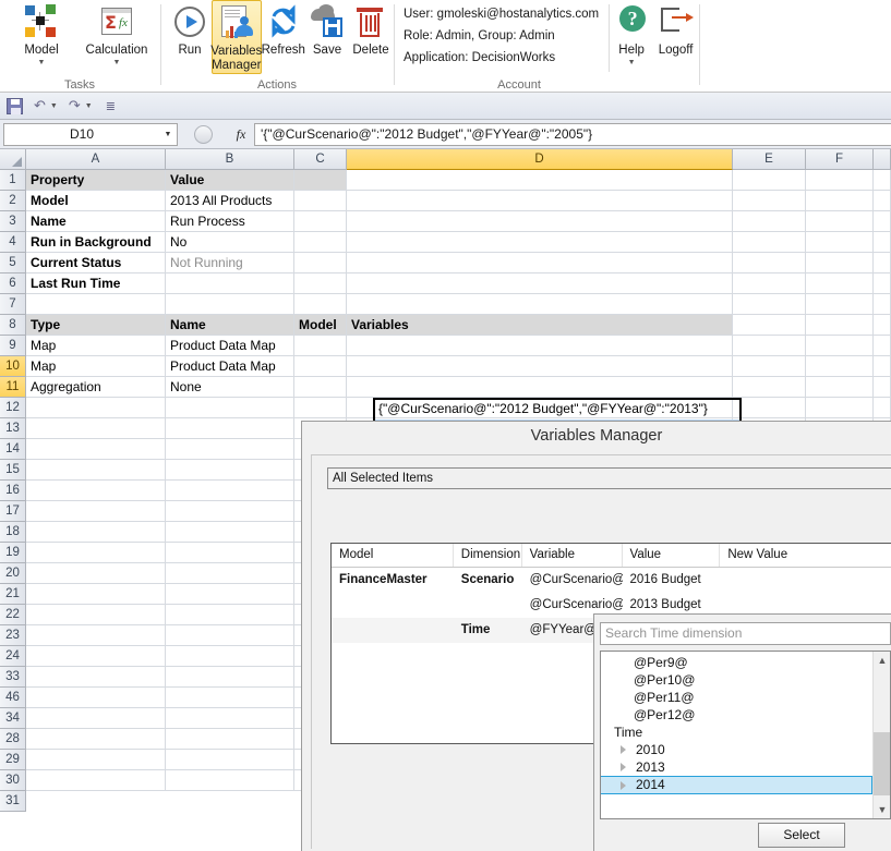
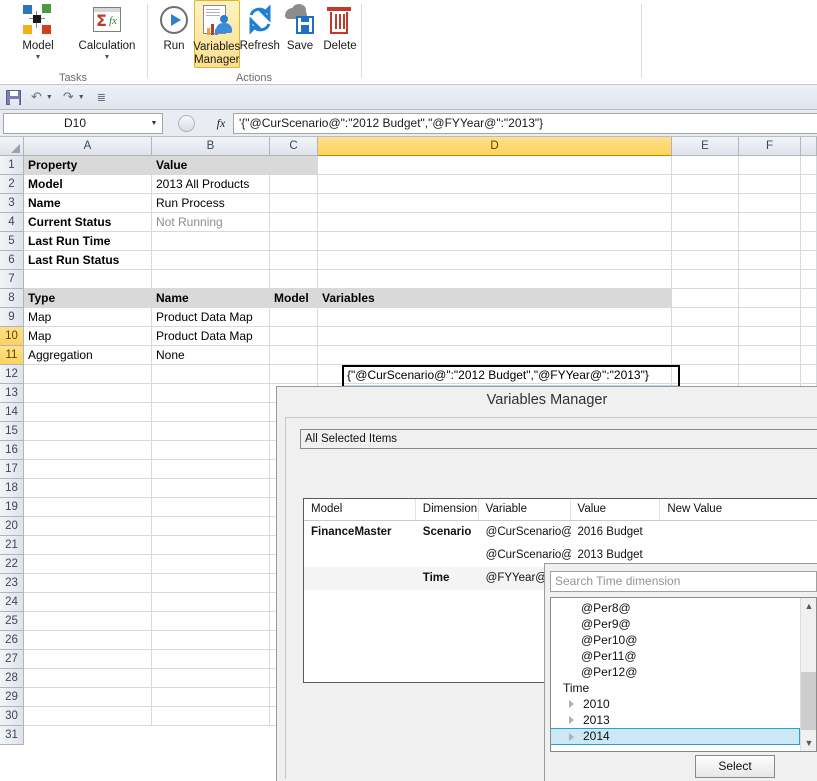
  Model
  Σ
  fx
  Calculation
  Tasks
  Run
  Variables Manager
  Refresh
  Save
  Delete
  Actions
- User: gmoleski@hostanalytics.com
- Role: Admin, Group: Admin
- Application: DecisionWorks
- ?
- Help
- Logoff
- Account
  ↶
  ↷
  ≣
  D10
  fx
- '{"@CurScenario@":"2012 Budget","@FYYear@":"2005"}
+ '{"@CurScenario@":"2012 Budget","@FYYear@":"2013"}
  A
  B
  C
  D
  E
  F
  1
  2
  3
  4
  5
  6
  7
  8
  9
  10
  11
  12
  13
  14
  15
  16
  17
  18
  19
  20
  21
  22
  23
  24
- 33
+ 25
- 46
+ 26
- 34
+ 27
  28
  29
  30
  31
  Property
  Value
  Model
  2013 All Products
  Name
  Run Process
- Run in Background
- No
  Current Status
  Not Running
  Last Run Time
+ Last Run Status
  Type
  Name
  Model
  Variables
  Map
  Product Data Map
  Map
  Product Data Map
  Aggregation
  None
  {"@CurScenario@":"2012 Budget","@FYYear@":"2013"}
  Variables Manager
  All Selected Items
  Model
  Dimension
  Variable
  Value
  New Value
  FinanceMaster
  Scenario
  @CurScenario@
  2016 Budget
  @CurScenario@
  2013 Budget
  Time
  @FYYear@
  Search Time dimension
+ @Per8@
  @Per9@
  @Per10@
  @Per11@
  @Per12@
  Time
  2010
  2013
  2014
  ▲
  ▼
  Select
